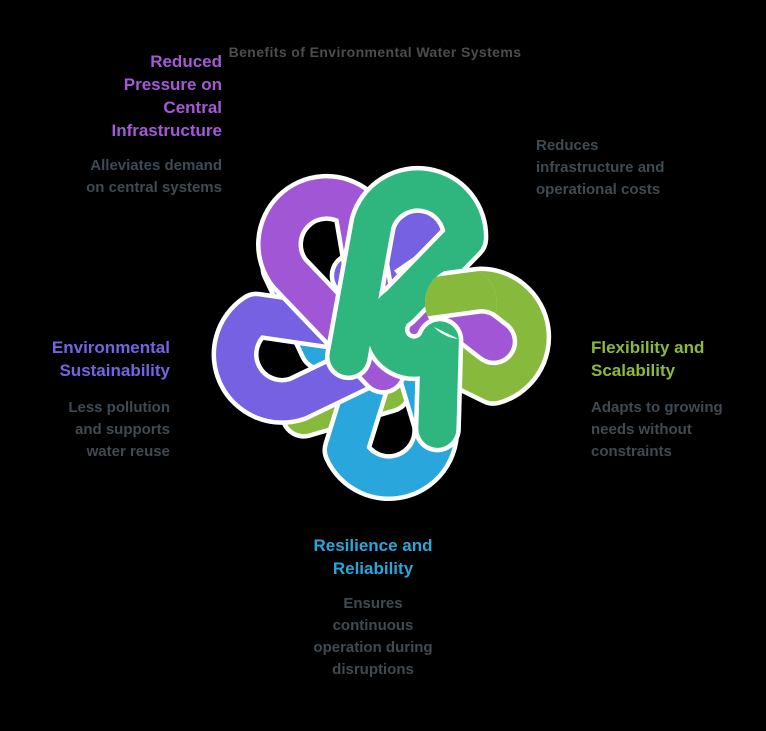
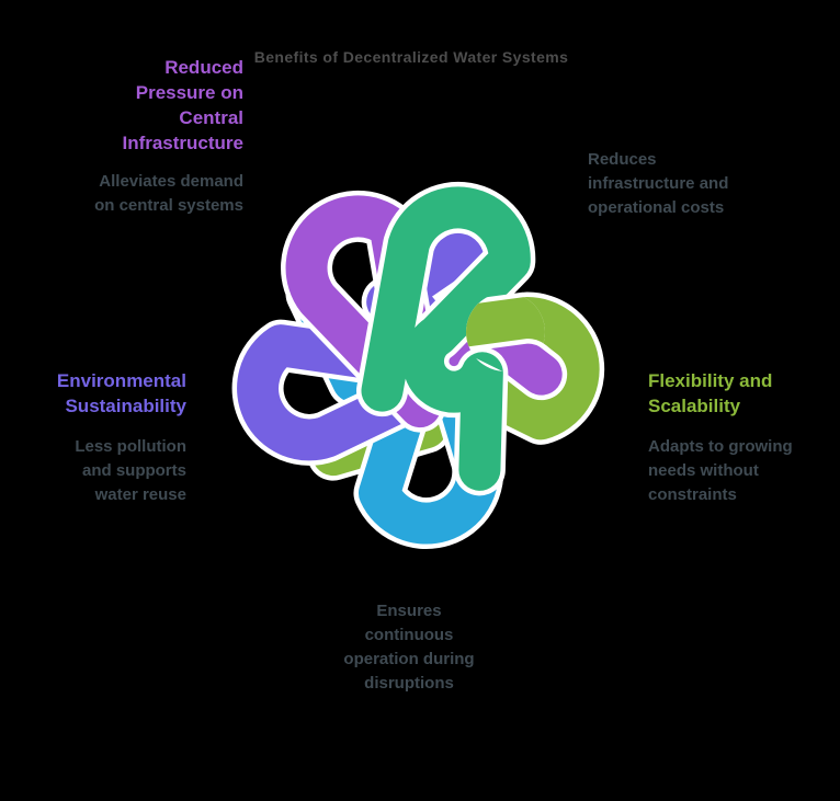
- Benefits of Environmental Water Systems
+ Benefits of Decentralized Water Systems
  Reduced
  Pressure on
  Central
  Infrastructure
  Alleviates demand
  on central systems
  Reduces
  infrastructure and
  operational costs
  Flexibility and
  Scalability
  Adapts to growing
  needs without
  constraints
  Environmental
  Sustainability
  Less pollution
  and supports
  water reuse
- Resilience and
- Reliability
  Ensures
  continuous
  operation during
  disruptions
